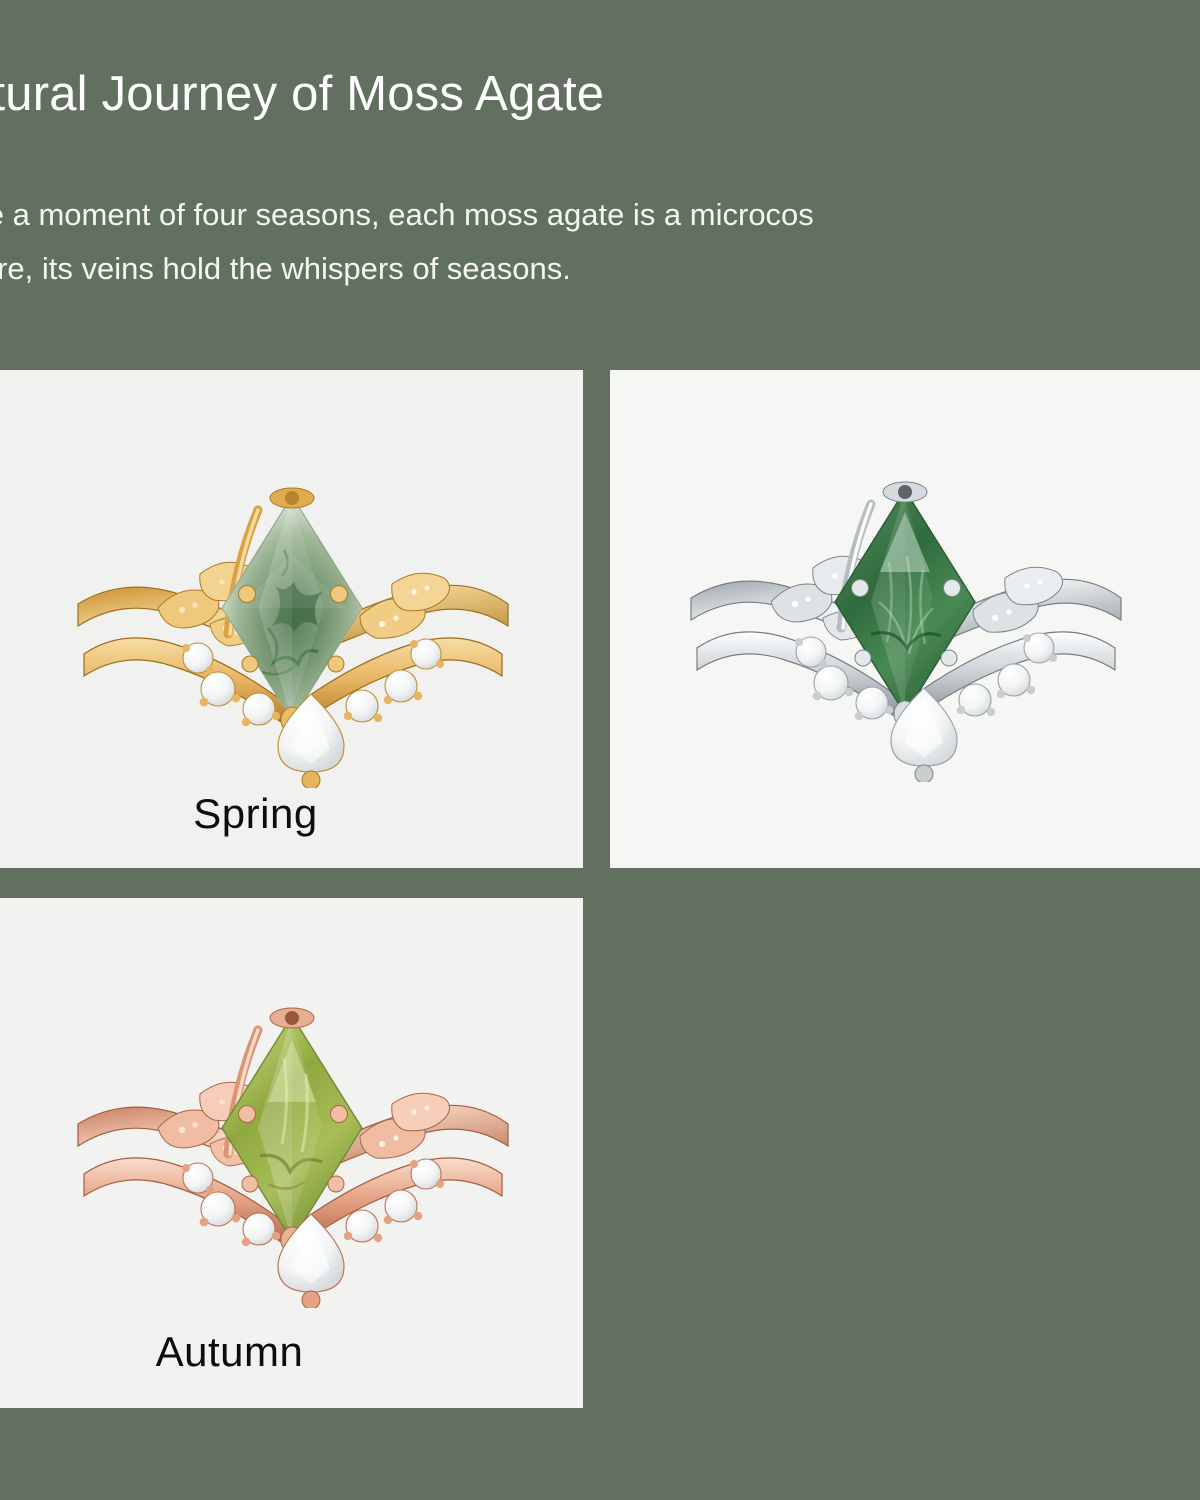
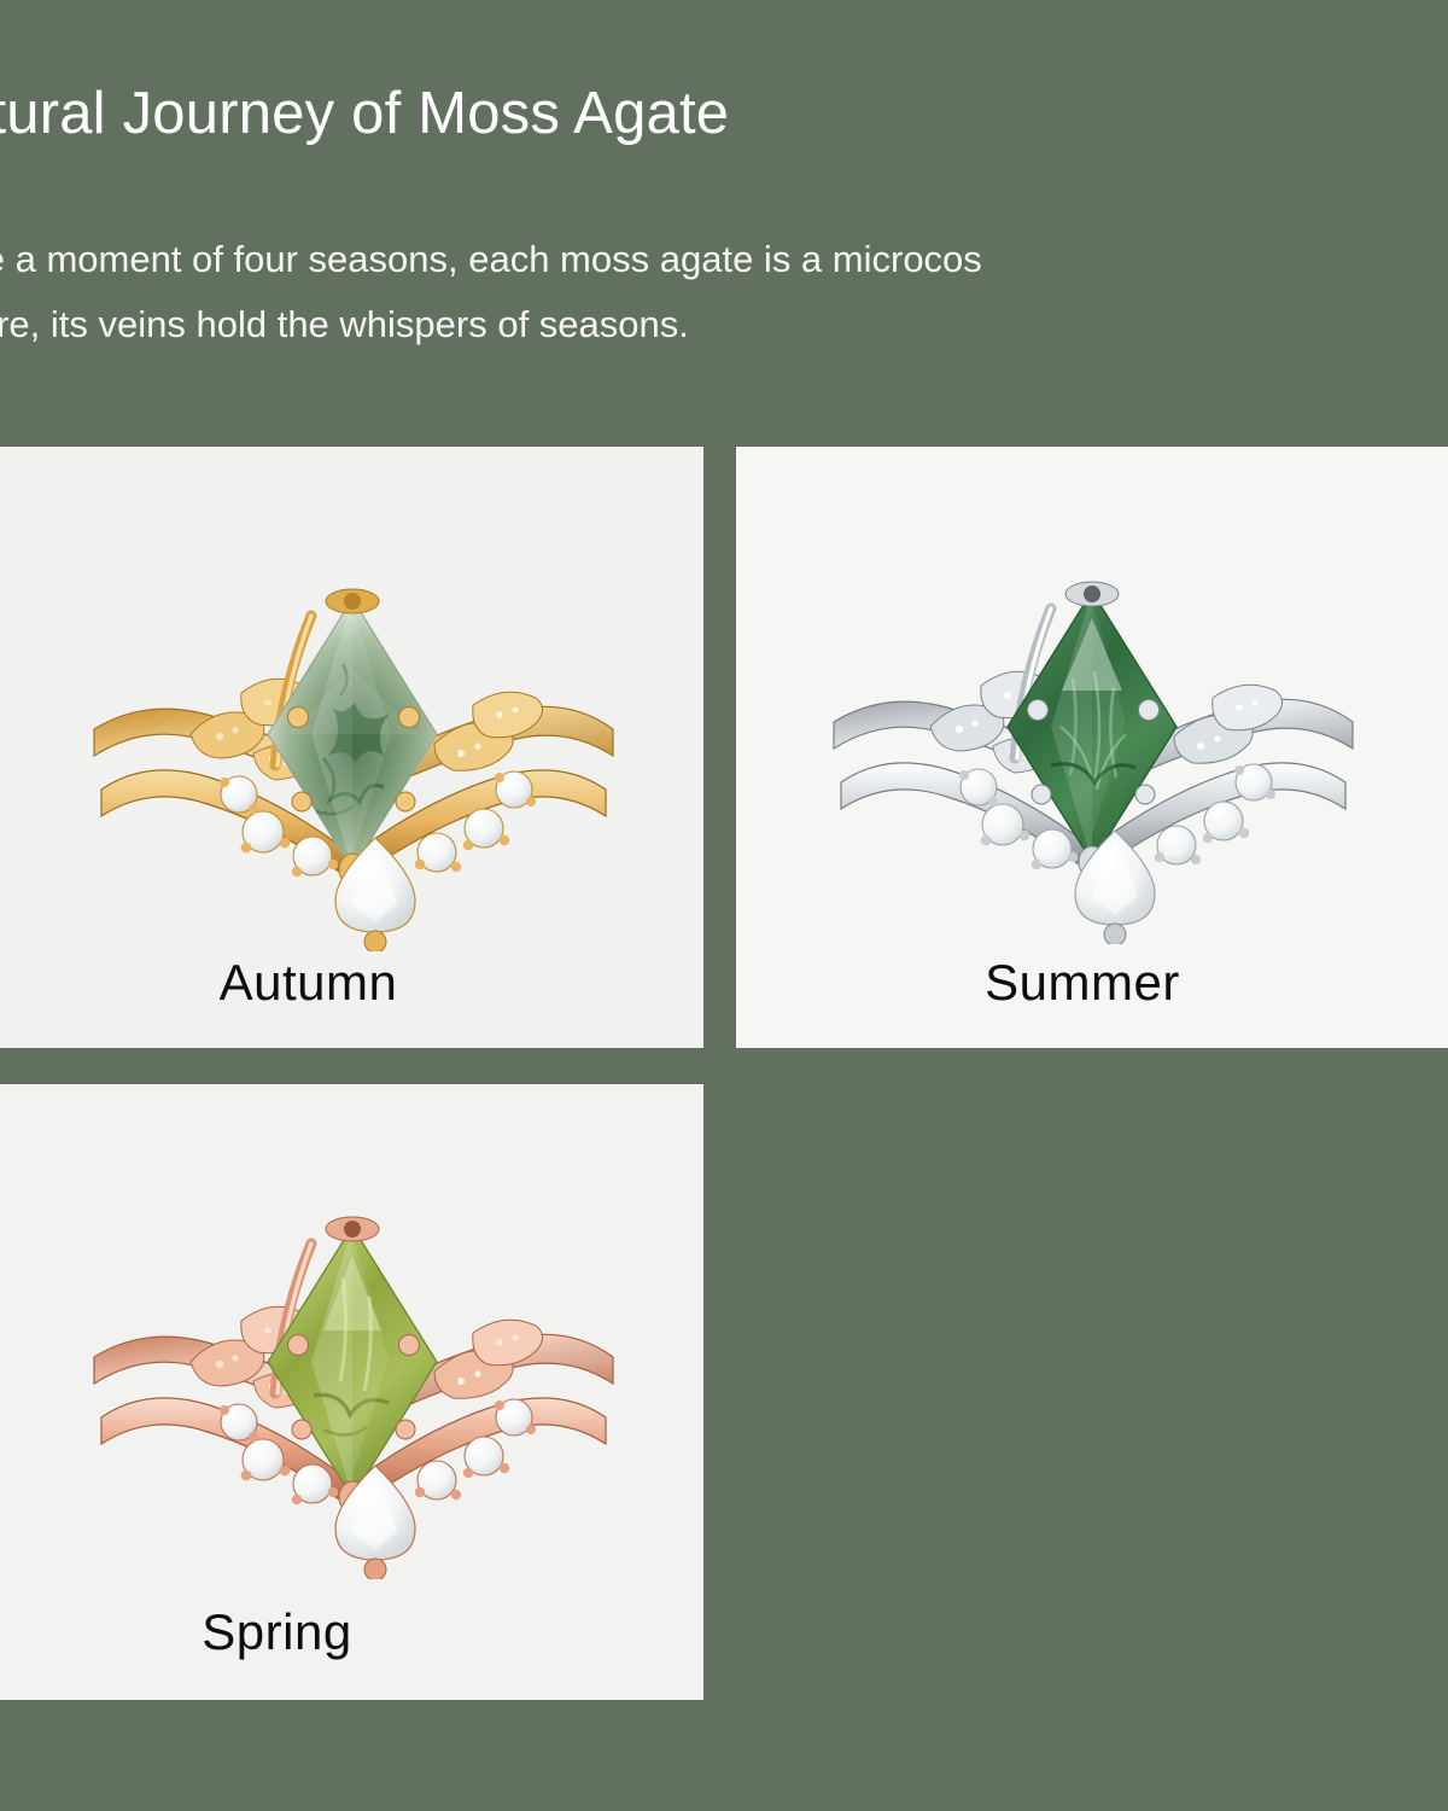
  ural Journey of Moss Agate
  a moment of four seasons, each moss agate is a microcos
  re, its veins hold the whispers of seasons.
- Spring
+ Autumn
+ Summer
- Autumn
+ Spring
